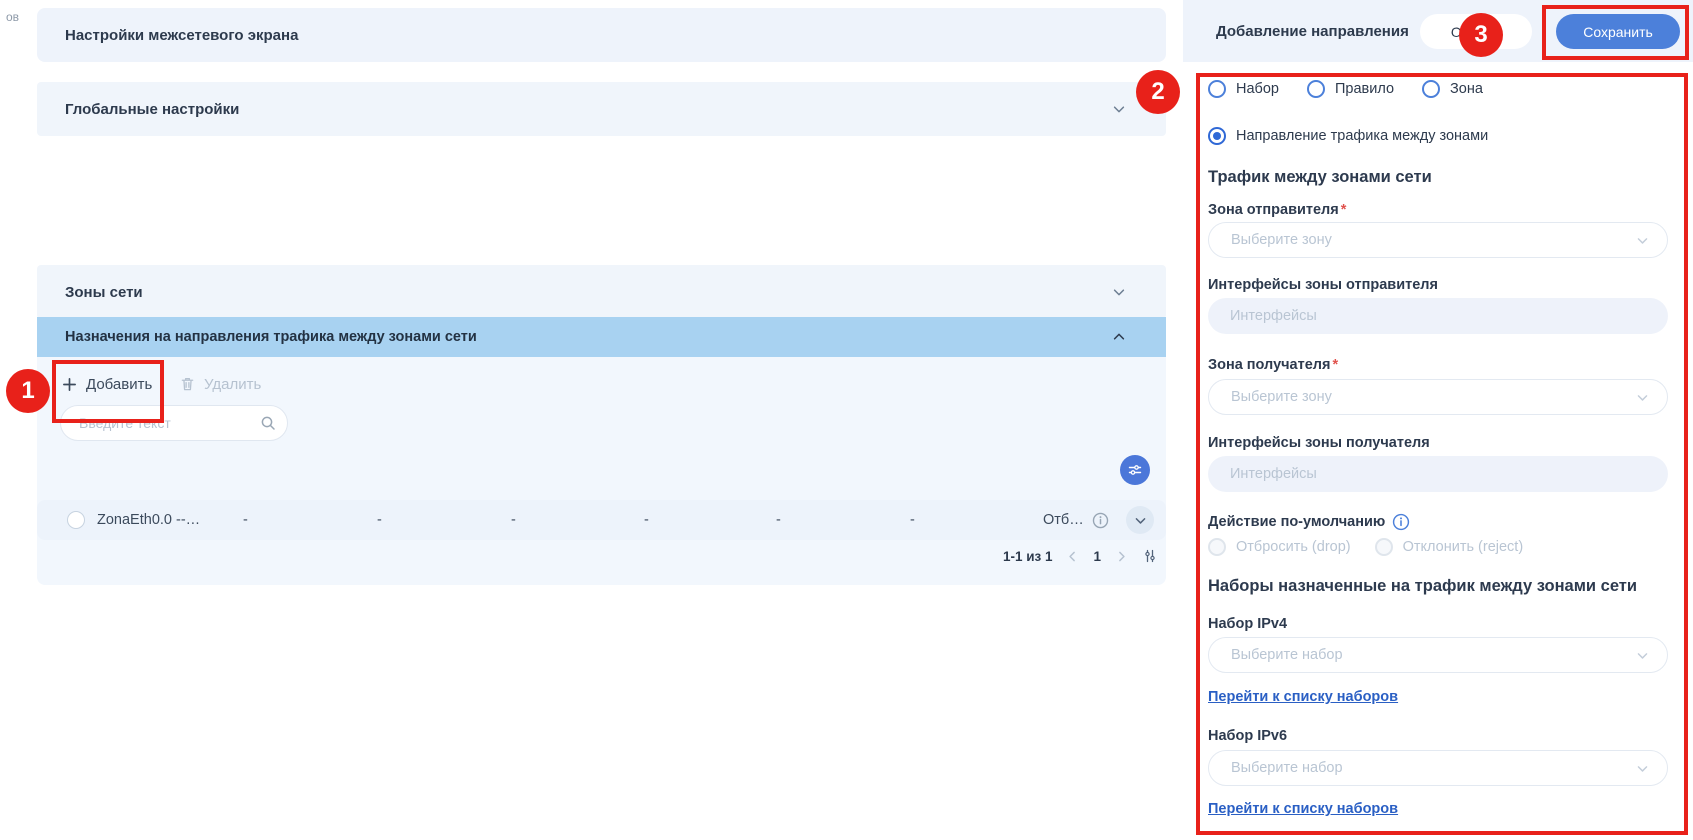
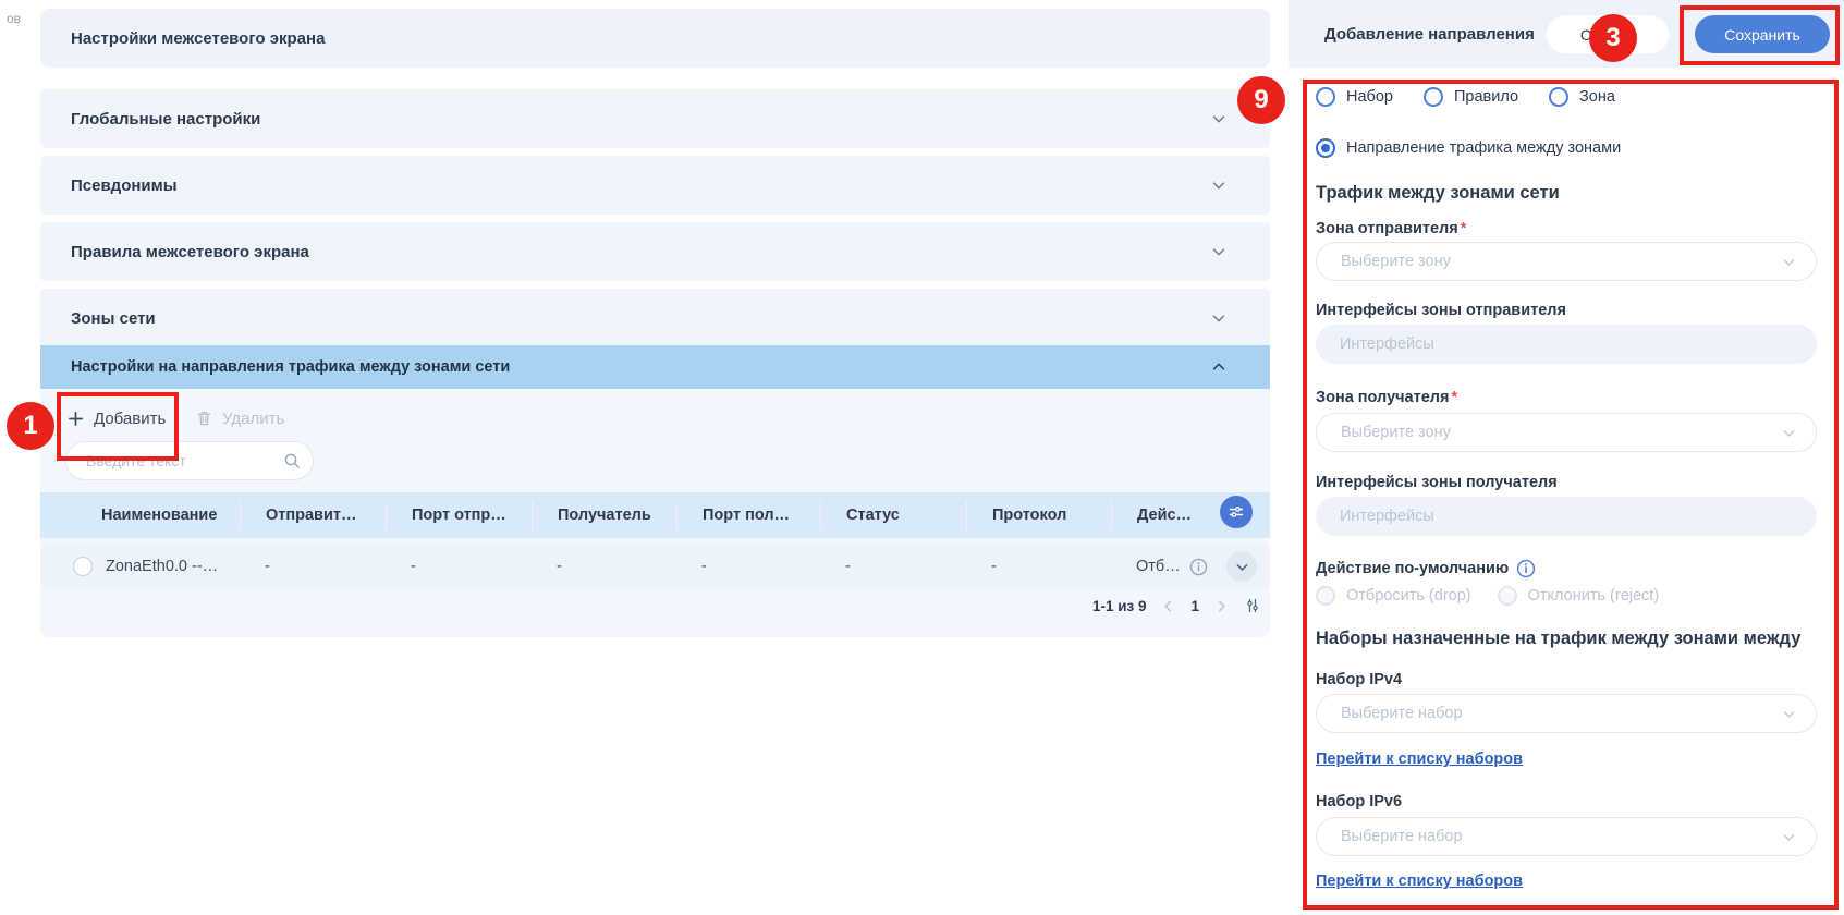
  ов
  Настройки межсетевого экрана
  Глобальные настройки
+ Псевдонимы
+ Правила межсетевого экрана
  Зоны сети
- Назначения на направления трафика между зонами сети
+ Настройки на направления трафика между зонами сети
  Добавить
  Удалить
  Введите текст
+ Наименование
+ Отправит…
+ Порт отпр…
+ Получатель
+ Порт пол…
+ Статус
+ Протокол
+ Дейс…
  ZonaEth0.0 --…
  -
  -
  -
  -
  -
  -
  Отб…
- 1-1 из 1
+ 1-1 из 9
  1
  Добавление направления
  Сохранить
  Набор
  Правило
  Зона
  Направление трафика между зонами
  Трафик между зонами сети
  Зона отправителя
  *
  Выберите зону
  Интерфейсы зоны отправителя
  Интерфейсы
  Зона получателя
  *
  Выберите зону
  Интерфейсы зоны получателя
  Интерфейсы
  Действие по-умолчанию
  Отбросить (drop)
  Отклонить (reject)
- Наборы назначенные на трафик между зонами сети
+ Наборы назначенные на трафик между зонами между
  Набор IPv4
  Выберите набор
  Перейти к списку наборов
  Набор IPv6
  Выберите набор
  Перейти к списку наборов
  1
- 2
+ 9
  3
